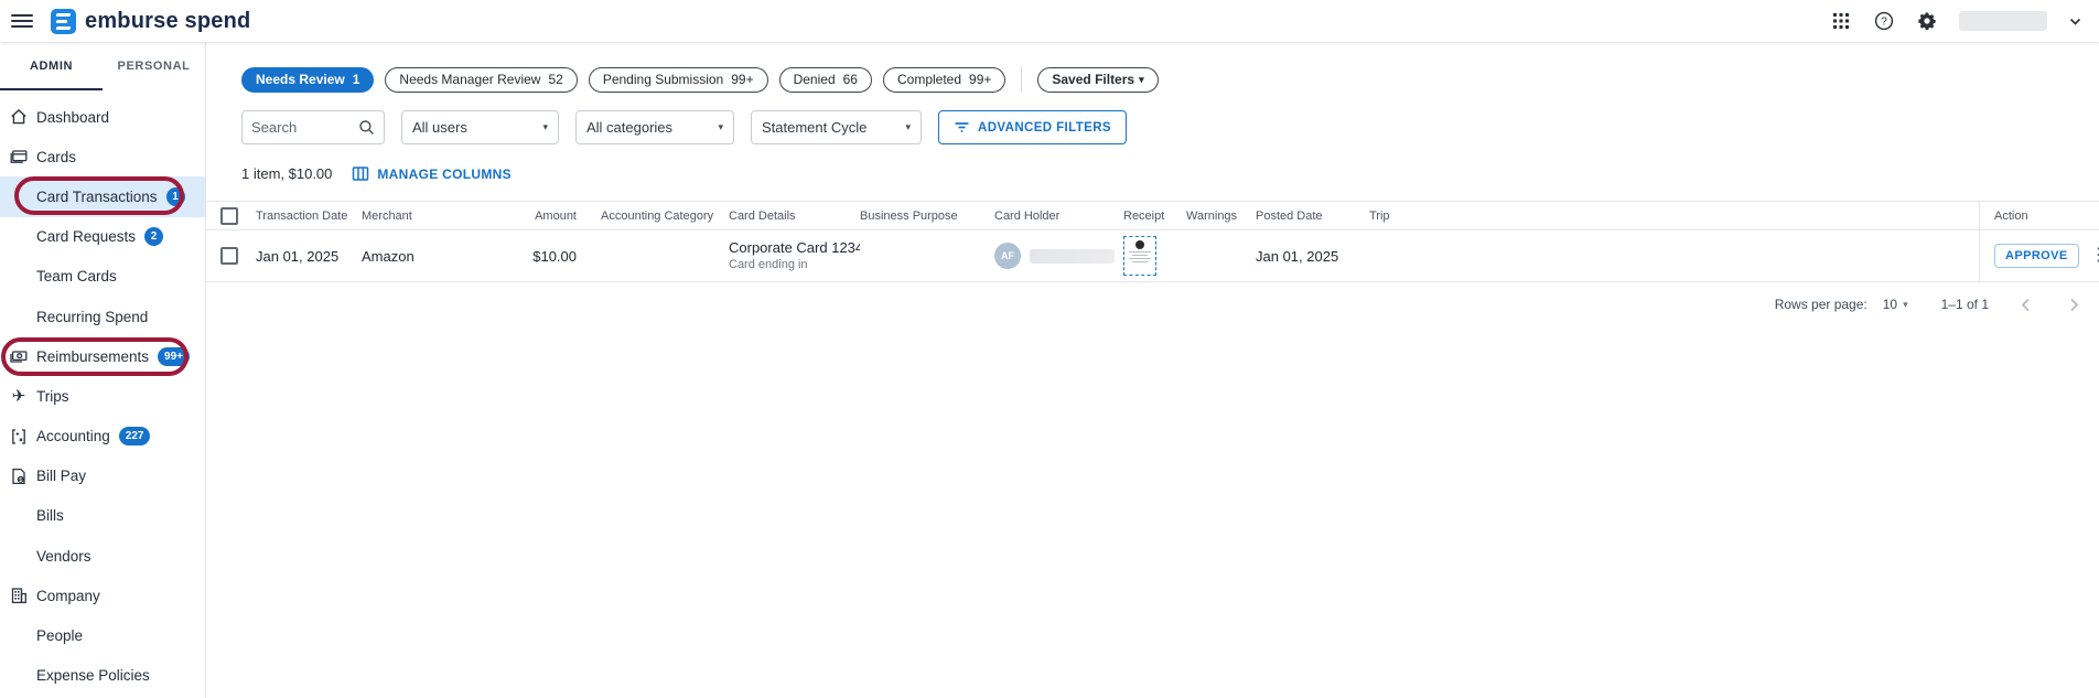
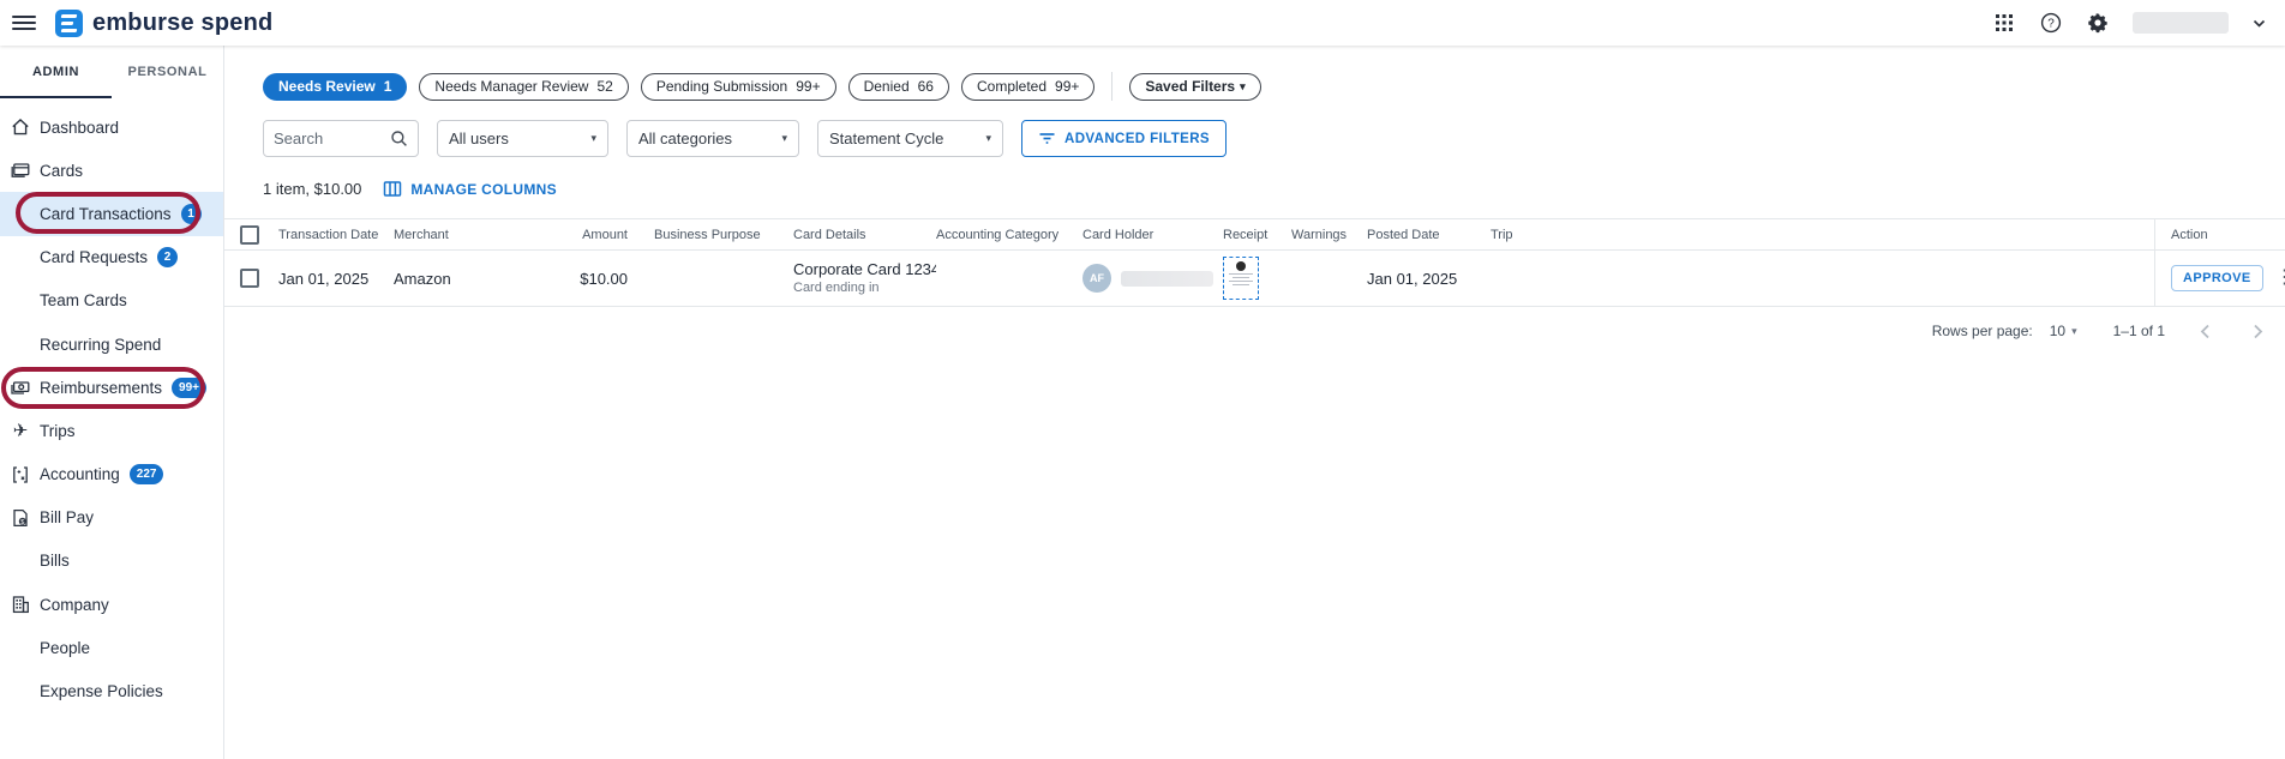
  emburse spend
  ?
  ADMIN
  PERSONAL
  Dashboard
  Cards
  Card Transactions
  1
  Card Requests
  2
  Team Cards
  Recurring Spend
  Reimbursements
  99+
  ✈
  Trips
  Accounting
  227
  Bill Pay
  Bills
- Vendors
  Company
  People
  Expense Policies
  Needs Review
  1
  Needs Manager Review
  52
  Pending Submission
  99+
  Denied
  66
  Completed
  99+
  Saved Filters
  ▾
  Search
  All users
  ▾
  All categories
  ▾
  Statement Cycle
  ▾
  ADVANCED FILTERS
  1 item, $10.00
  MANAGE COLUMNS
  Transaction Date
  Merchant
  Amount
- Accounting Category
+ Business Purpose
  Card Details
- Business Purpose
+ Accounting Category
  Card Holder
  Receipt
  Warnings
  Posted Date
  Trip
  Action
  Jan 01, 2025
  Amazon
  $10.00
  Corporate Card 1234
  Card ending in
  AF
  Jan 01, 2025
  APPROVE
  Rows per page:
  10
  ▾
  1–1 of 1
